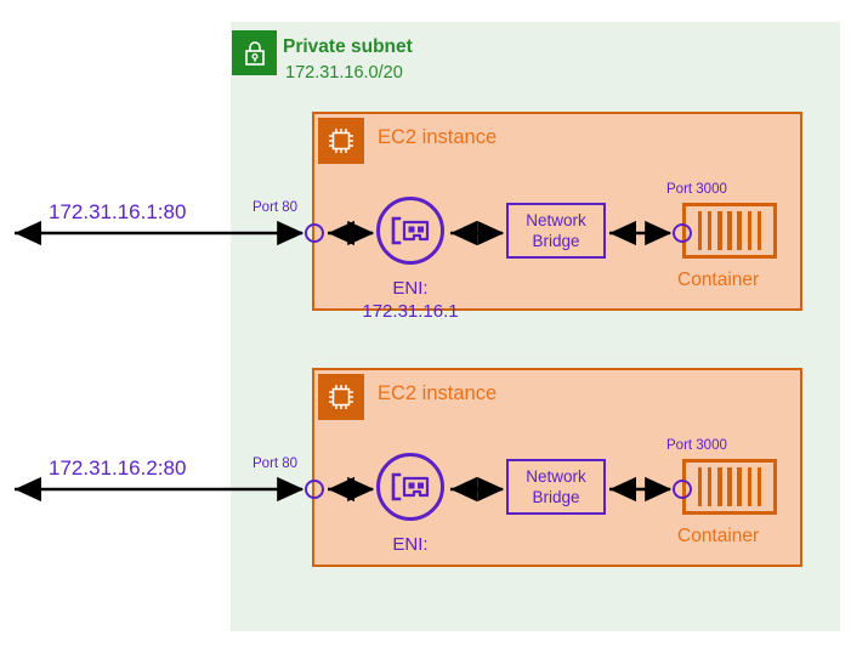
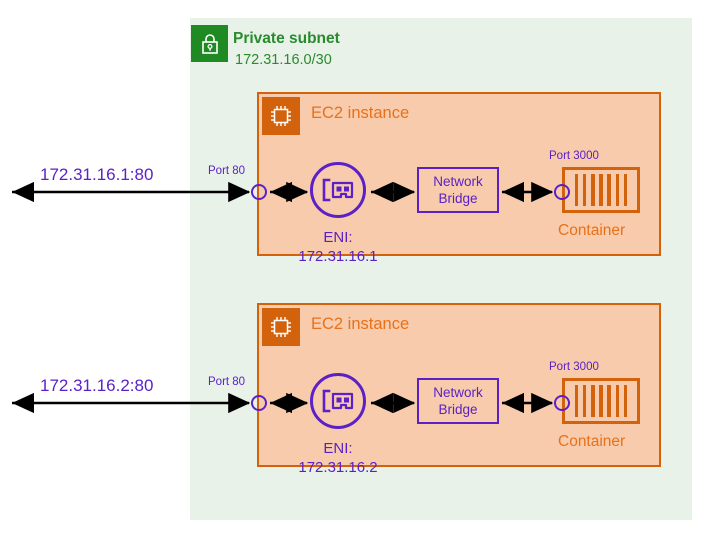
  Private subnet
- 172.31.16.0/20
+ 172.31.16.0/30
  EC2 instance
  ENI:
  172.31.16.1
  Network
  Bridge
  Container
  Port 3000
  Port 80
  172.31.16.1:80
  EC2 instance
  ENI:
+ 172.31.16.2
  Network
  Bridge
  Container
  Port 3000
  Port 80
  172.31.16.2:80
